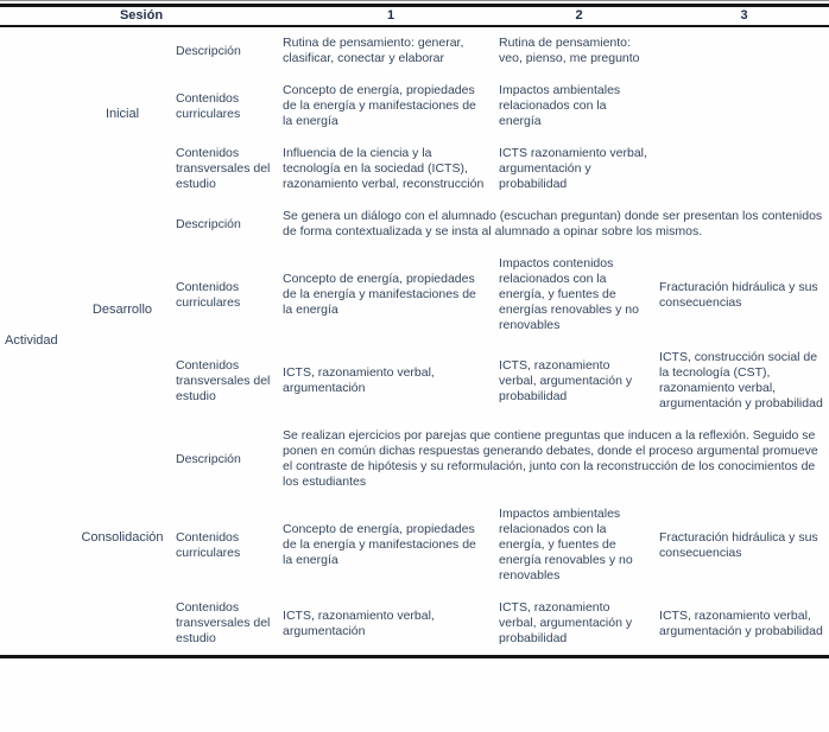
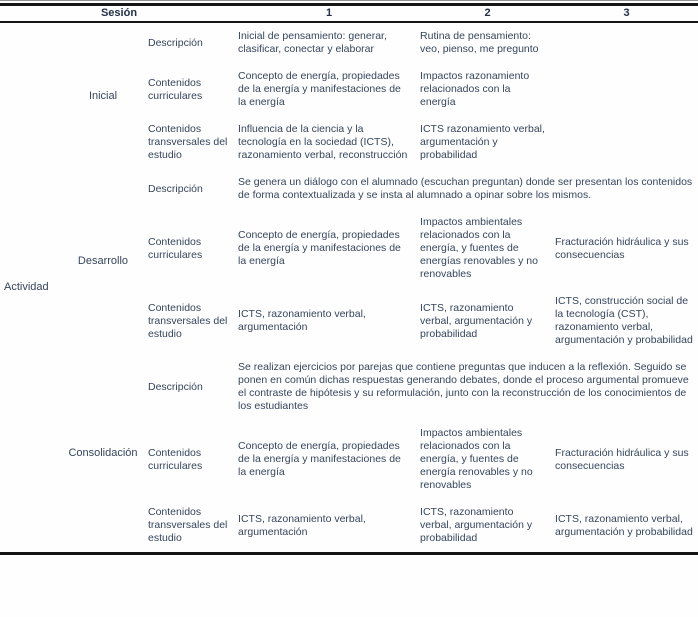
  Sesión	1	2	3
- Actividad	Inicial	Descripción	Rutina de pensamiento: generar, clasificar, conectar y elaborar	Rutina de pensamiento: veo, pienso, me pregunto
+ Actividad	Inicial	Descripción	Inicial de pensamiento: generar, clasificar, conectar y elaborar	Rutina de pensamiento: veo, pienso, me pregunto
- Contenidos curriculares	Concepto de energía, propiedades de la energía y manifestaciones de la energía	Impactos ambientales relacionados con la energía
+ Contenidos curriculares	Concepto de energía, propiedades de la energía y manifestaciones de la energía	Impactos razonamiento relacionados con la energía
  Contenidos transversales del estudio	Influencia de la ciencia y la tecnología en la sociedad (ICTS), razonamiento verbal, reconstrucción	ICTS razonamiento verbal, argumentación y probabilidad
  Desarrollo	Descripción	Se genera un diálogo con el alumnado (escuchan preguntan) donde ser presentan los contenidos de forma contextualizada y se insta al alumnado a opinar sobre los mismos.
- Contenidos curriculares	Concepto de energía, propiedades de la energía y manifestaciones de la energía	Impactos contenidos relacionados con la energía, y fuentes de energías renovables y no renovables	Fracturación hidráulica y sus consecuencias
+ Contenidos curriculares	Concepto de energía, propiedades de la energía y manifestaciones de la energía	Impactos ambientales relacionados con la energía, y fuentes de energías renovables y no renovables	Fracturación hidráulica y sus consecuencias
  Contenidos transversales del estudio	ICTS, razonamiento verbal, argumentación	ICTS, razonamiento verbal, argumentación y probabilidad	ICTS, construcción social de la tecnología (CST), razonamiento verbal, argumentación y probabilidad
  Consolidación	Descripción	Se realizan ejercicios por parejas que contiene preguntas que inducen a la reflexión. Seguido se ponen en común dichas respuestas generando debates, donde el proceso argumental promueve el contraste de hipótesis y su reformulación, junto con la reconstrucción de los conocimientos de los estudiantes
  Contenidos curriculares	Concepto de energía, propiedades de la energía y manifestaciones de la energía	Impactos ambientales relacionados con la energía, y fuentes de energía renovables y no renovables	Fracturación hidráulica y sus consecuencias
  Contenidos transversales del estudio	ICTS, razonamiento verbal, argumentación	ICTS, razonamiento verbal, argumentación y probabilidad	ICTS, razonamiento verbal, argumentación y probabilidad
